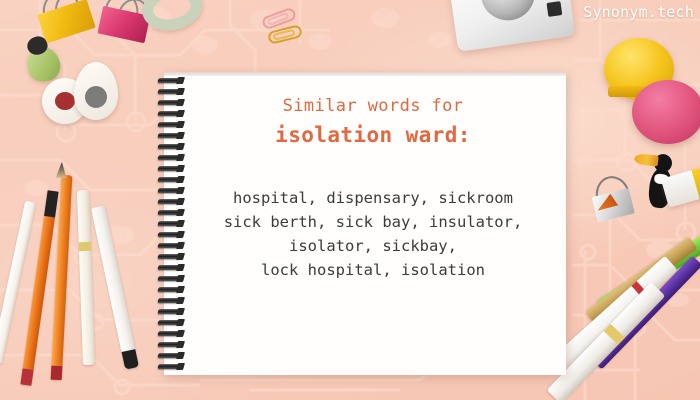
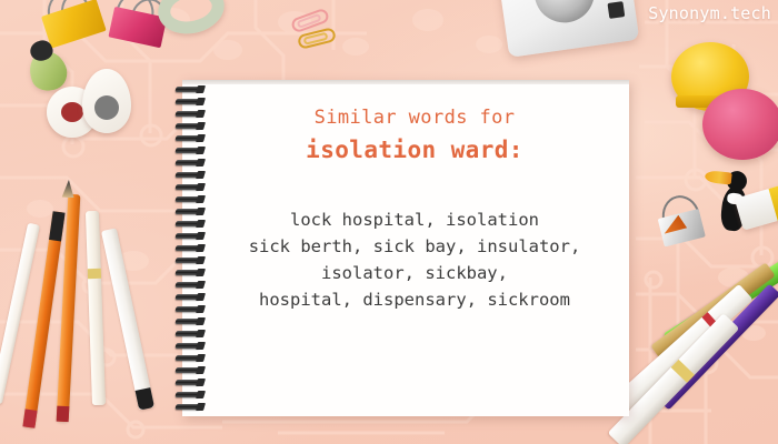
  Similar words for
  isolation ward:
- hospital, dispensary, sickroom
+ lock hospital, isolation
  sick berth, sick bay, insulator,
  isolator, sickbay,
- lock hospital, isolation
+ hospital, dispensary, sickroom
  Synonym.tech
